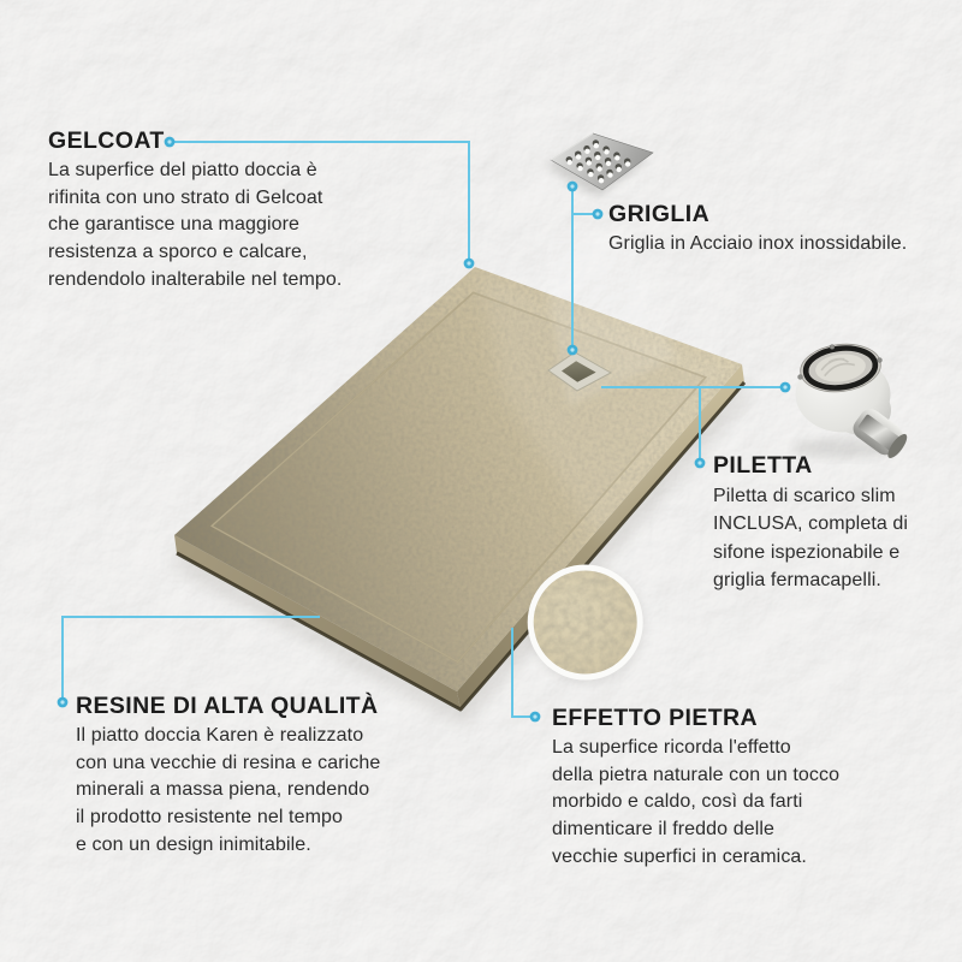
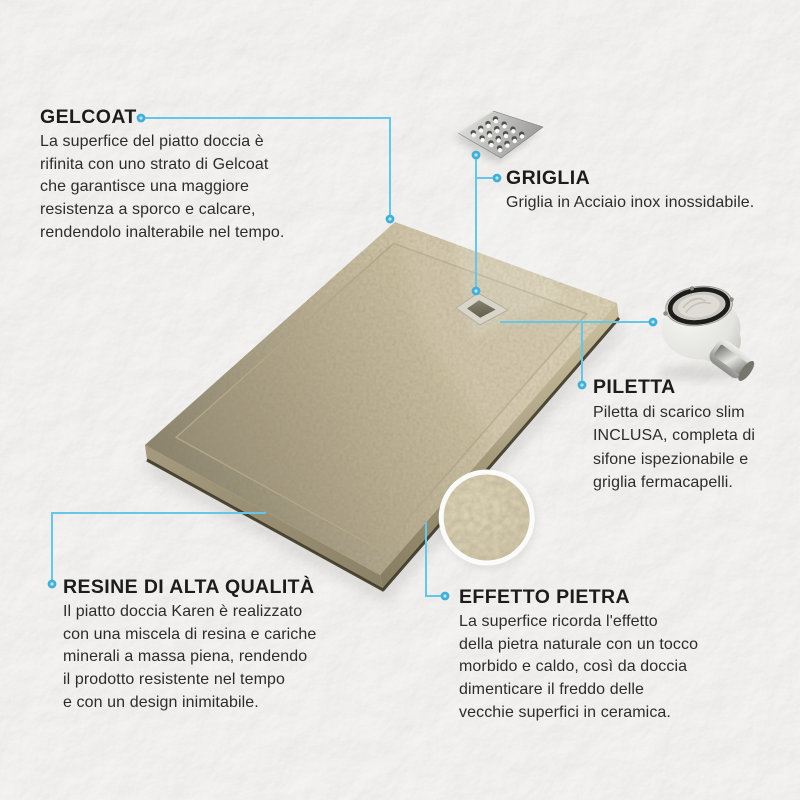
  GELCOAT
  La superfice del piatto doccia è
  rifinita con uno strato di Gelcoat
  che garantisce una maggiore
  resistenza a sporco e calcare,
  rendendolo inalterabile nel tempo.
  GRIGLIA
  Griglia in Acciaio inox inossidabile.
  PILETTA
  Piletta di scarico slim
  INCLUSA, completa di
  sifone ispezionabile e
  griglia fermacapelli.
  RESINE DI ALTA QUALITÀ
  Il piatto doccia Karen è realizzato
- con una vecchie di resina e cariche
+ con una miscela di resina e cariche
  minerali a massa piena, rendendo
  il prodotto resistente nel tempo
  e con un design inimitabile.
  EFFETTO PIETRA
  La superfice ricorda l'effetto
  della pietra naturale con un tocco
- morbido e caldo, così da farti
+ morbido e caldo, così da doccia
  dimenticare il freddo delle
  vecchie superfici in ceramica.
